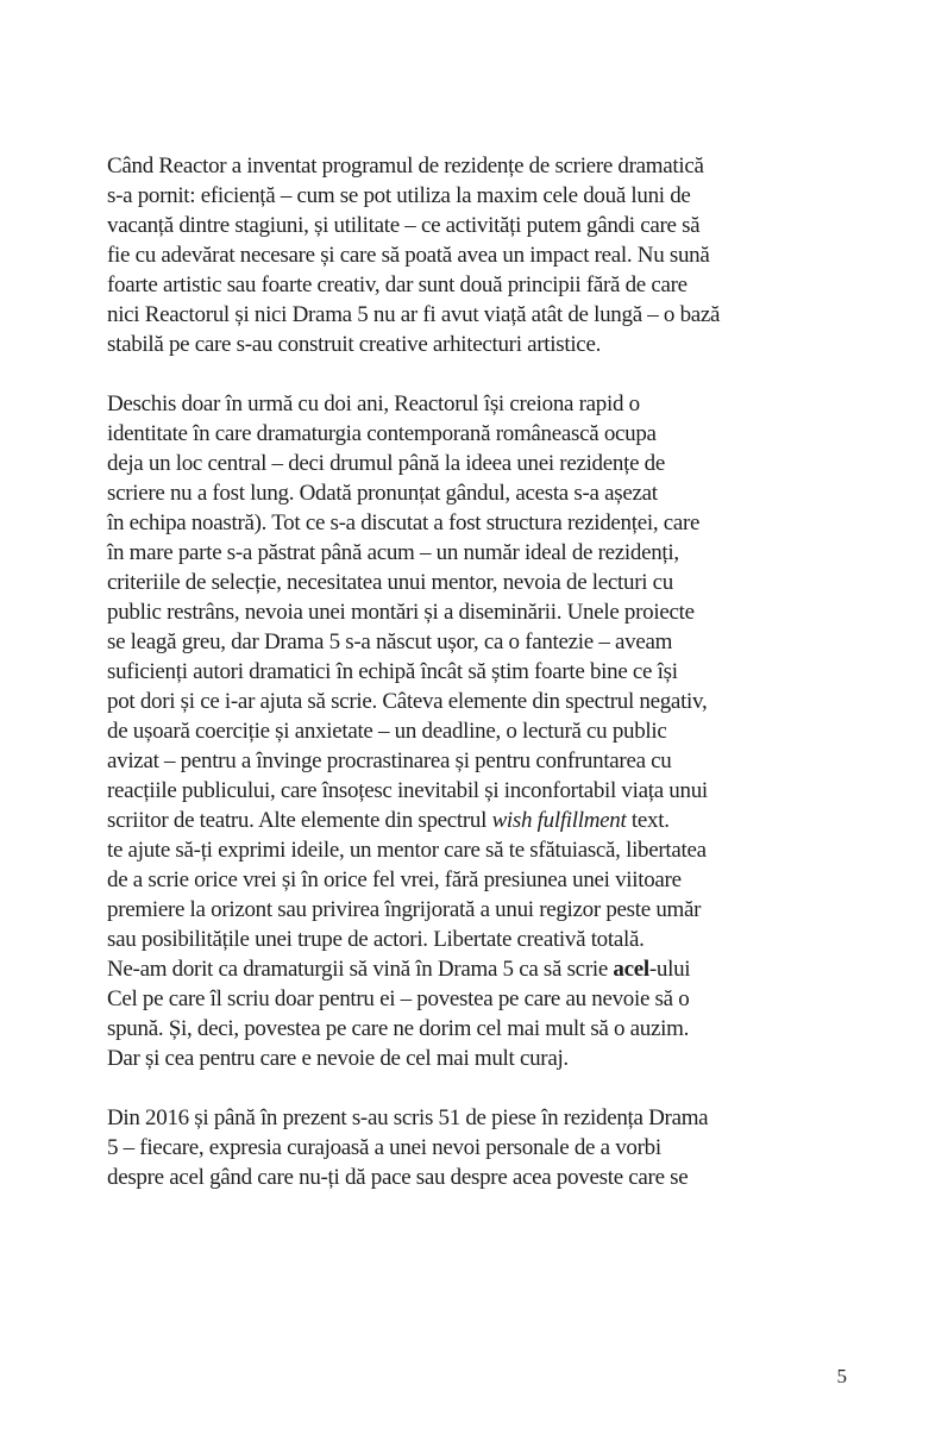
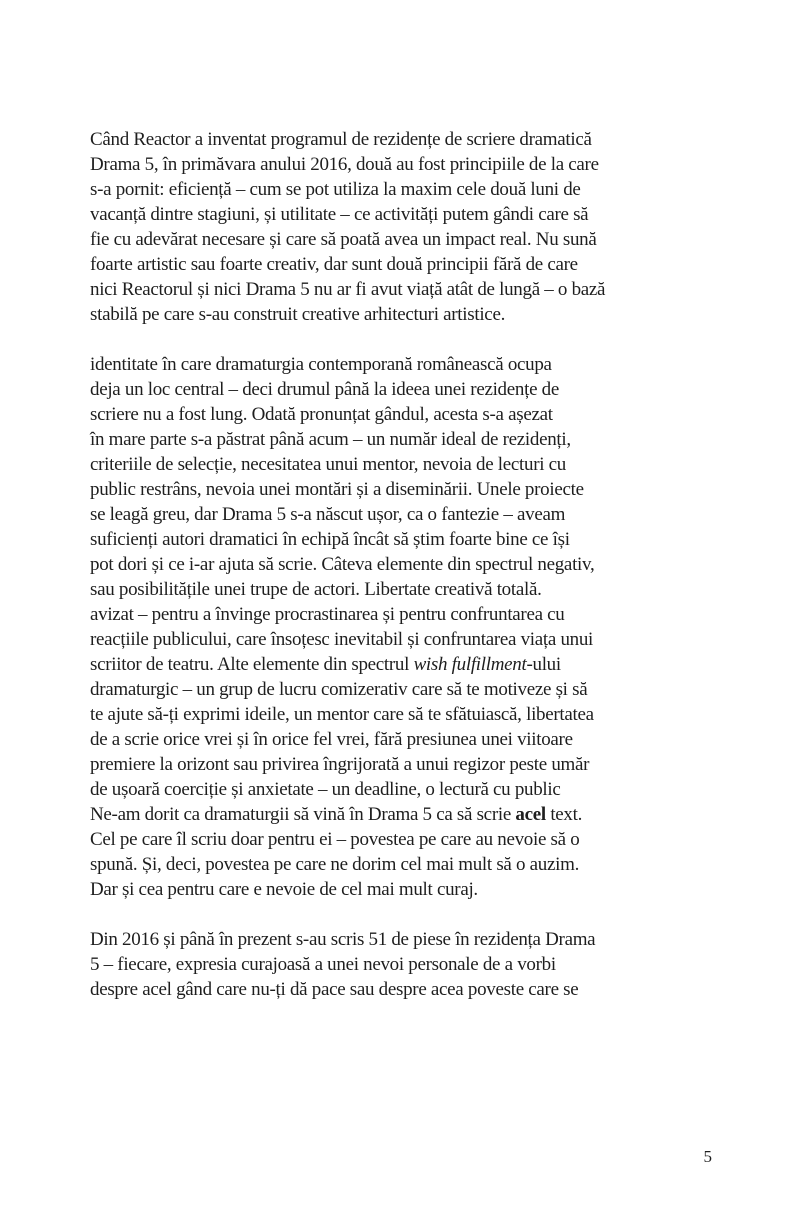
  Când Reactor a inventat programul de rezidențe de scriere dramatică
+ Drama 5, în primăvara anului 2016, două au fost principiile de la care
  s-a pornit: eficiență – cum se pot utiliza la maxim cele două luni de
  vacanță dintre stagiuni, și utilitate – ce activități putem gândi care să
  fie cu adevărat necesare și care să poată avea un impact real. Nu sună
  foarte artistic sau foarte creativ, dar sunt două principii fără de care
  nici Reactorul și nici Drama 5 nu ar fi avut viață atât de lungă – o bază
  stabilă pe care s-au construit creative arhitecturi artistice.
- Deschis doar în urmă cu doi ani, Reactorul își creiona rapid o
  identitate în care dramaturgia contemporană românească ocupa
  deja un loc central – deci drumul până la ideea unei rezidențe de
  scriere nu a fost lung. Odată pronunțat gândul, acesta s-a așezat
- în echipa noastră). Tot ce s-a discutat a fost structura rezidenței, care
  în mare parte s-a păstrat până acum – un număr ideal de rezidenți,
  criteriile de selecție, necesitatea unui mentor, nevoia de lecturi cu
  public restrâns, nevoia unei montări și a diseminării. Unele proiecte
  se leagă greu, dar Drama 5 s-a născut ușor, ca o fantezie – aveam
  suficienți autori dramatici în echipă încât să știm foarte bine ce își
  pot dori și ce i-ar ajuta să scrie. Câteva elemente din spectrul negativ,
- de ușoară coerciție și anxietate – un deadline, o lectură cu public
+ sau posibilitățile unei trupe de actori. Libertate creativă totală.
  avizat – pentru a învinge procrastinarea și pentru confruntarea cu
- reacțiile publicului, care însoțesc inevitabil și inconfortabil viața unui
+ reacțiile publicului, care însoțesc inevitabil și confruntarea viața unui
- scriitor de teatru. Alte elemente din spectrul wish fulfillment text.
+ scriitor de teatru. Alte elemente din spectrul wish fulfillment-ului
+ dramaturgic – un grup de lucru comizerativ care să te motiveze și să
  te ajute să-ți exprimi ideile, un mentor care să te sfătuiască, libertatea
  de a scrie orice vrei și în orice fel vrei, fără presiunea unei viitoare
  premiere la orizont sau privirea îngrijorată a unui regizor peste umăr
- sau posibilitățile unei trupe de actori. Libertate creativă totală.
+ de ușoară coerciție și anxietate – un deadline, o lectură cu public
- Ne-am dorit ca dramaturgii să vină în Drama 5 ca să scrie acel-ului
+ Ne-am dorit ca dramaturgii să vină în Drama 5 ca să scrie acel text.
  Cel pe care îl scriu doar pentru ei – povestea pe care au nevoie să o
  spună. Și, deci, povestea pe care ne dorim cel mai mult să o auzim.
  Dar și cea pentru care e nevoie de cel mai mult curaj.
  Din 2016 și până în prezent s-au scris 51 de piese în rezidența Drama
  5 – fiecare, expresia curajoasă a unei nevoi personale de a vorbi
  despre acel gând care nu-ți dă pace sau despre acea poveste care se
  5
